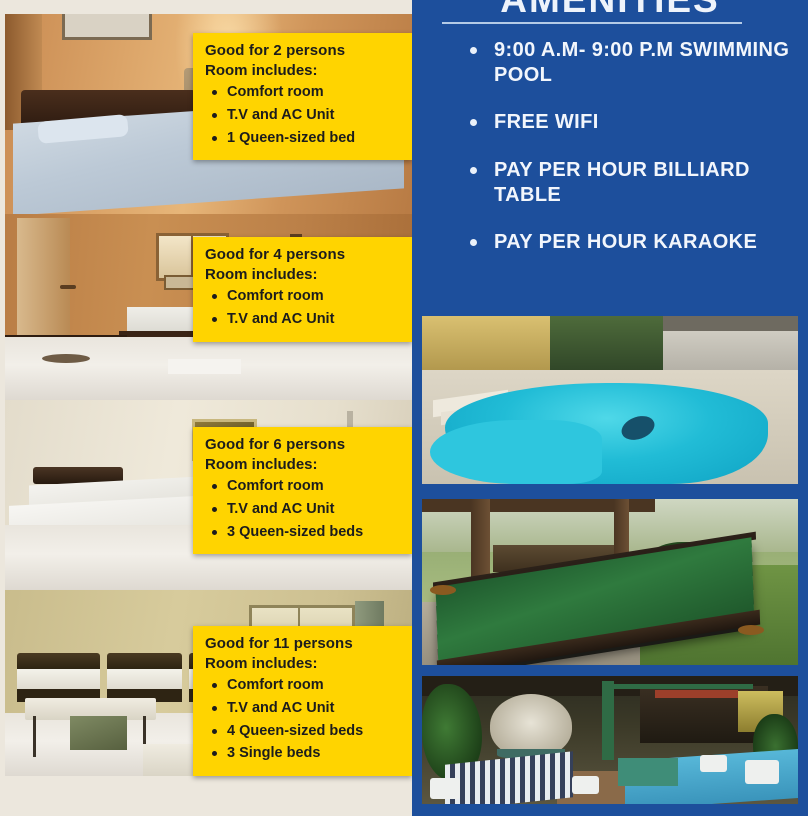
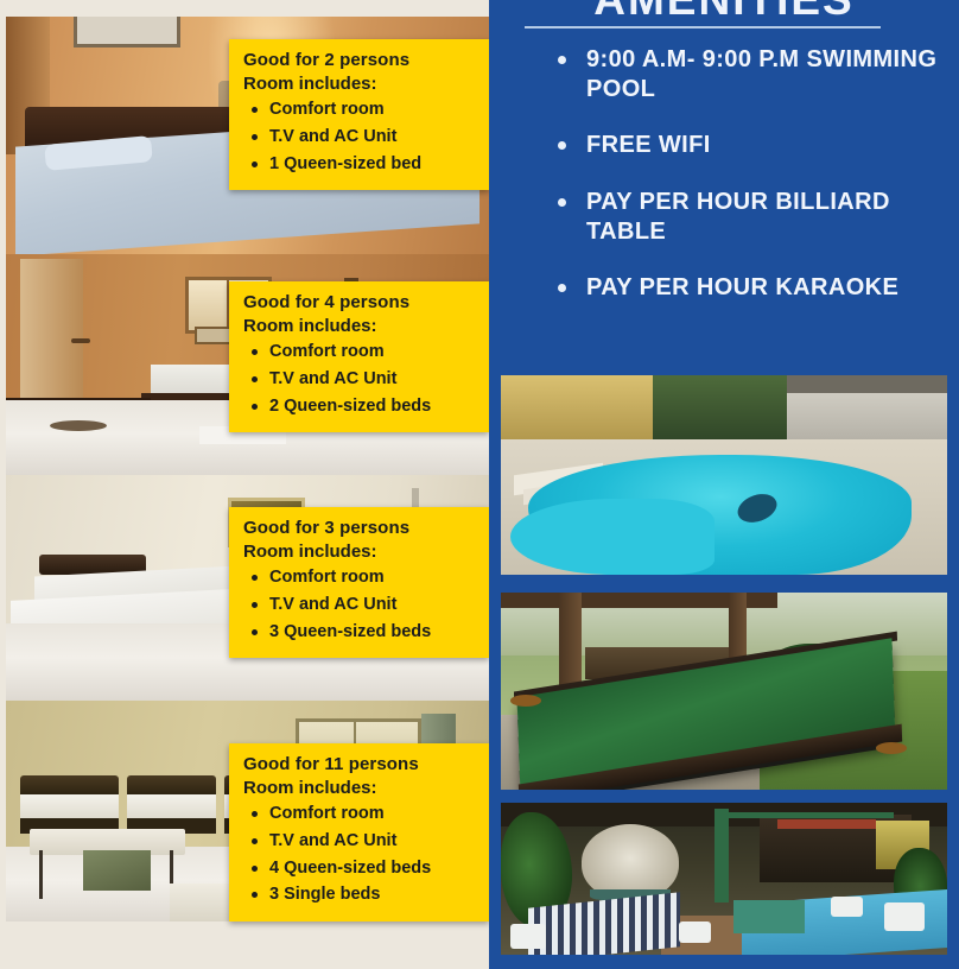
  Good for 2 persons
  Room includes:
  Comfort room
  T.V and AC Unit
  1 Queen-sized bed
  Good for 4 persons
  Room includes:
  Comfort room
  T.V and AC Unit
+ 2 Queen-sized beds
- Good for 6 persons
+ Good for 3 persons
  Room includes:
  Comfort room
  T.V and AC Unit
  3 Queen-sized beds
  Good for 11 persons
  Room includes:
  Comfort room
  T.V and AC Unit
  4 Queen-sized beds
  3 Single beds
  9:00 A.M- 9:00 P.M SWIMMING POOL
  FREE WIFI
  PAY PER HOUR BILLIARD TABLE
  PAY PER HOUR KARAOKE
